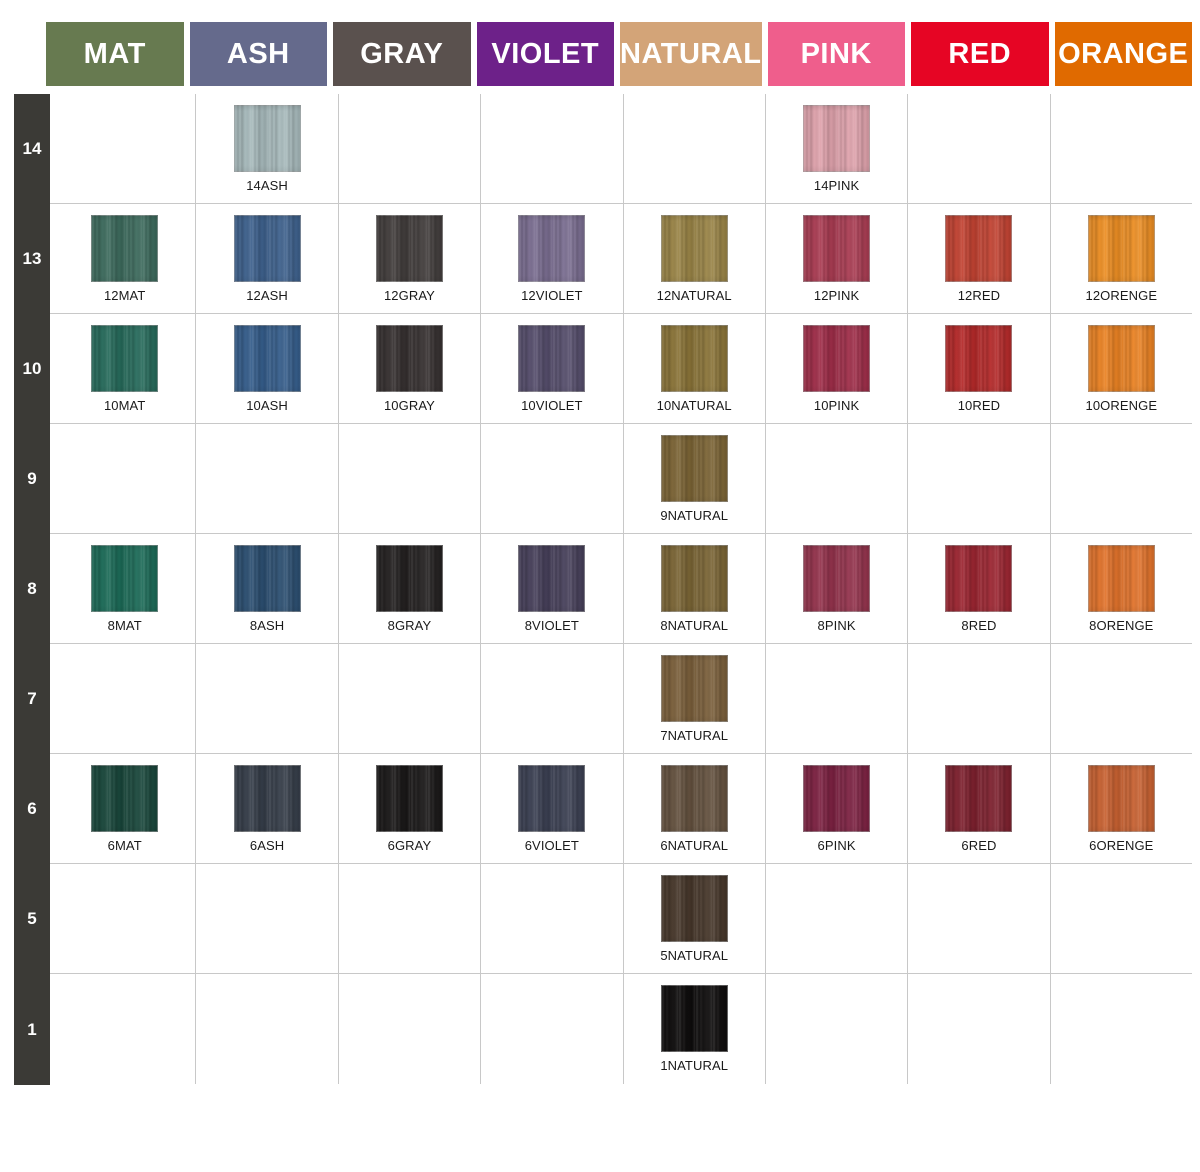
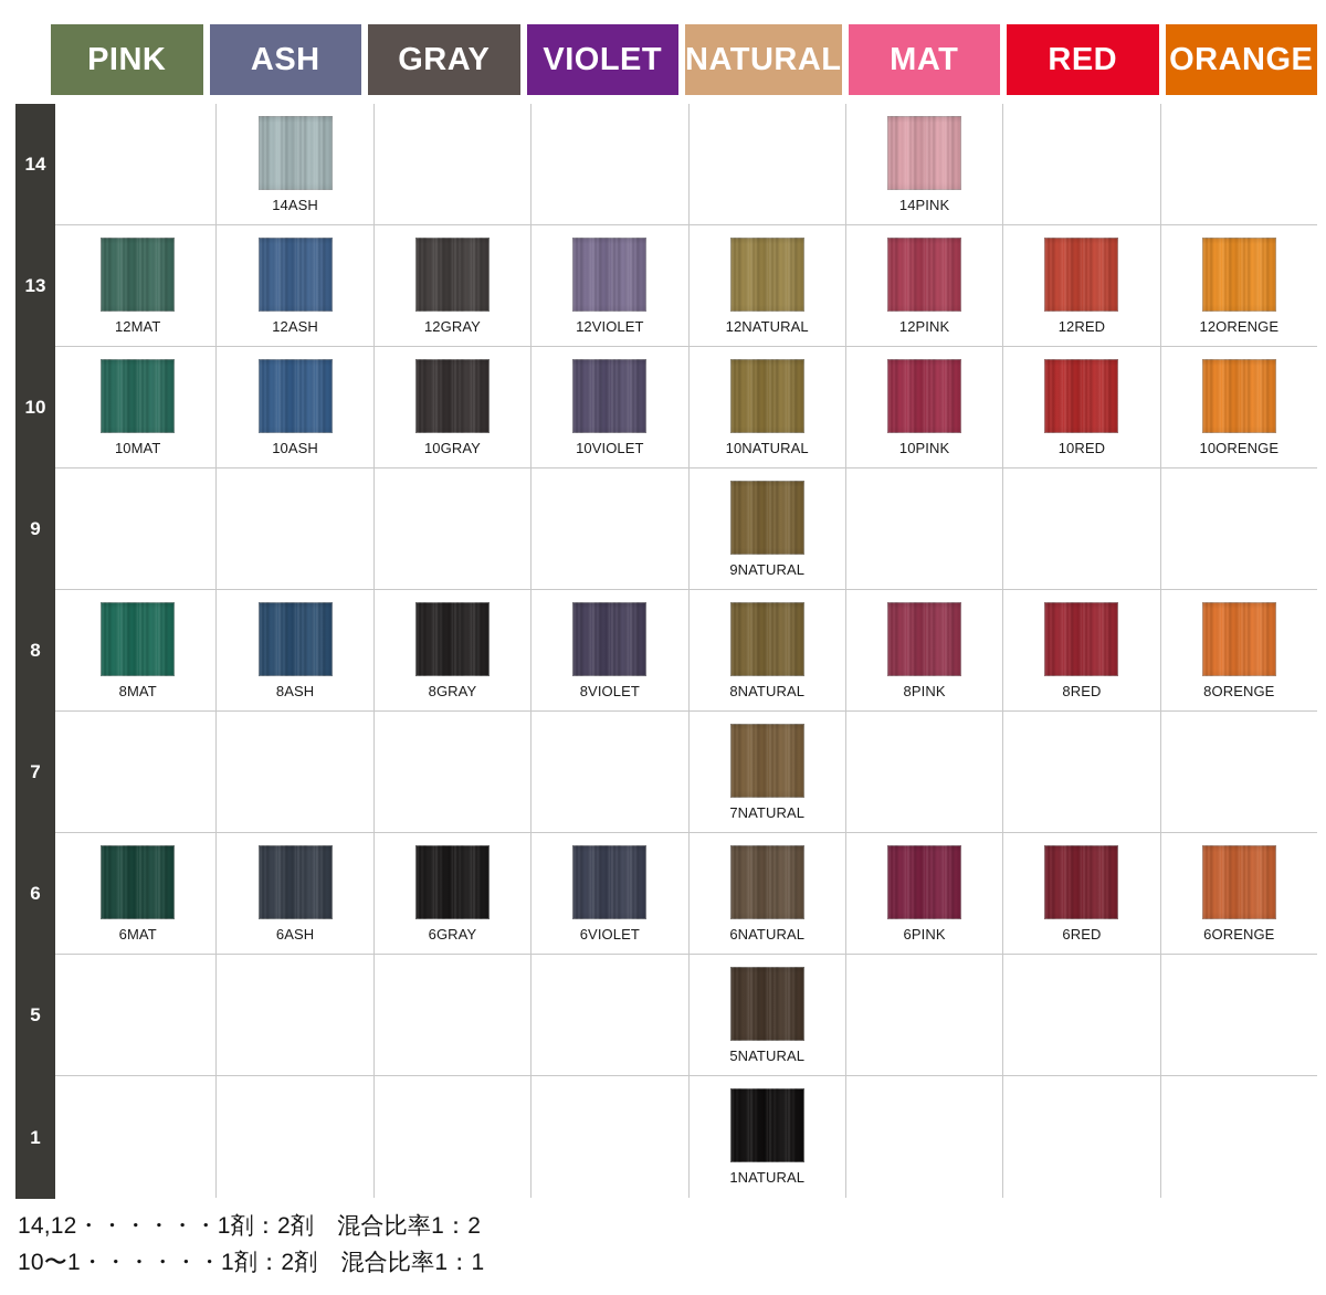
- MAT
+ PINK
  ASH
  GRAY
  VIOLET
  NATURAL
- PINK
+ MAT
  RED
  ORANGE
  14
  14ASH
  14PINK
  13
  12MAT
  12ASH
  12GRAY
  12VIOLET
  12NATURAL
  12PINK
  12RED
  12ORENGE
  10
  10MAT
  10ASH
  10GRAY
  10VIOLET
  10NATURAL
  10PINK
  10RED
  10ORENGE
  9
  9NATURAL
  8
  8MAT
  8ASH
  8GRAY
  8VIOLET
  8NATURAL
  8PINK
  8RED
  8ORENGE
  7
  7NATURAL
  6
  6MAT
  6ASH
  6GRAY
  6VIOLET
  6NATURAL
  6PINK
  6RED
  6ORENGE
  5
  5NATURAL
  1
  1NATURAL
+ 14,12・・・・・・1剤：2剤 混合比率1：2
+ 10〜1・・・・・・1剤：2剤 混合比率1：1
